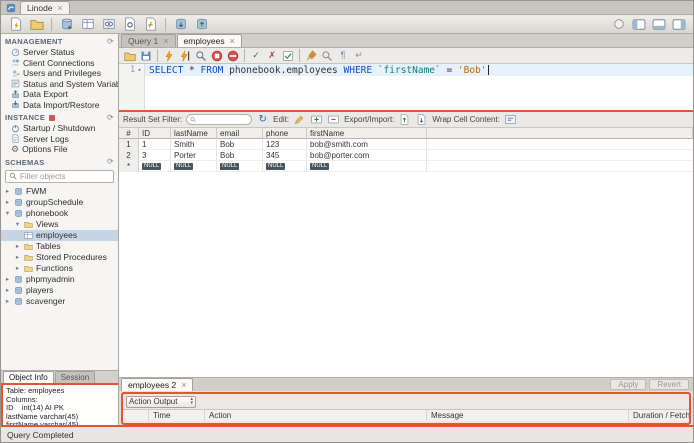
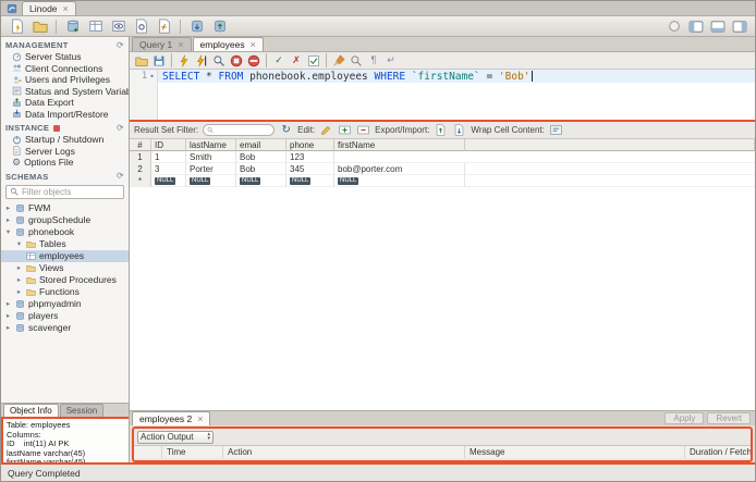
  Linode
  ×
  MANAGEMENT
  ⟳
  Server Status
  Client Connections
  Users and Privileges
  Status and System Varia
  Data Export
  Data Import/Restore
  INSTANCE
  ⟳
  Startup / Shutdown
  Server Logs
  ⚙
  Options File
  SCHEMAS
  ⟳
  Filter objects
  FWM
  groupSchedule
  phonebook
- Views
+ Tables
  employees
- Tables
+ Views
  Stored Procedures
  Functions
  phpmyadmin
  players
  scavenger
  Object Info
  Session
- Table: employees Columns: ID int(14) AI PK lastName varchar(45)
+ Table: employees Columns: ID int(11) AI PK lastName varchar(45)
  Query 1
  ×
  employees
  ×
  ✓
  ✗
  ¶
  ↵
  1
  •
  SELECT
  *
  FROM
  phonebook.employees
  WHERE
  `firstName`
  =
  'Bob'
  Result Set Filter:
  ↻
  Edit:
  Export/Import:
  Wrap Cell Content:
  #
  ID
  lastName
  email
  phone
  firstName
  1
  1
  Smith
  Bob
  123
- bob@smith.com
  2
  3
  Porter
  Bob
  345
  bob@porter.com
  *
  employees 2
  ×
  Apply
  Revert
  Action Output
  Time
  Action
  Message
  Duration / Fetch
  Query Completed
